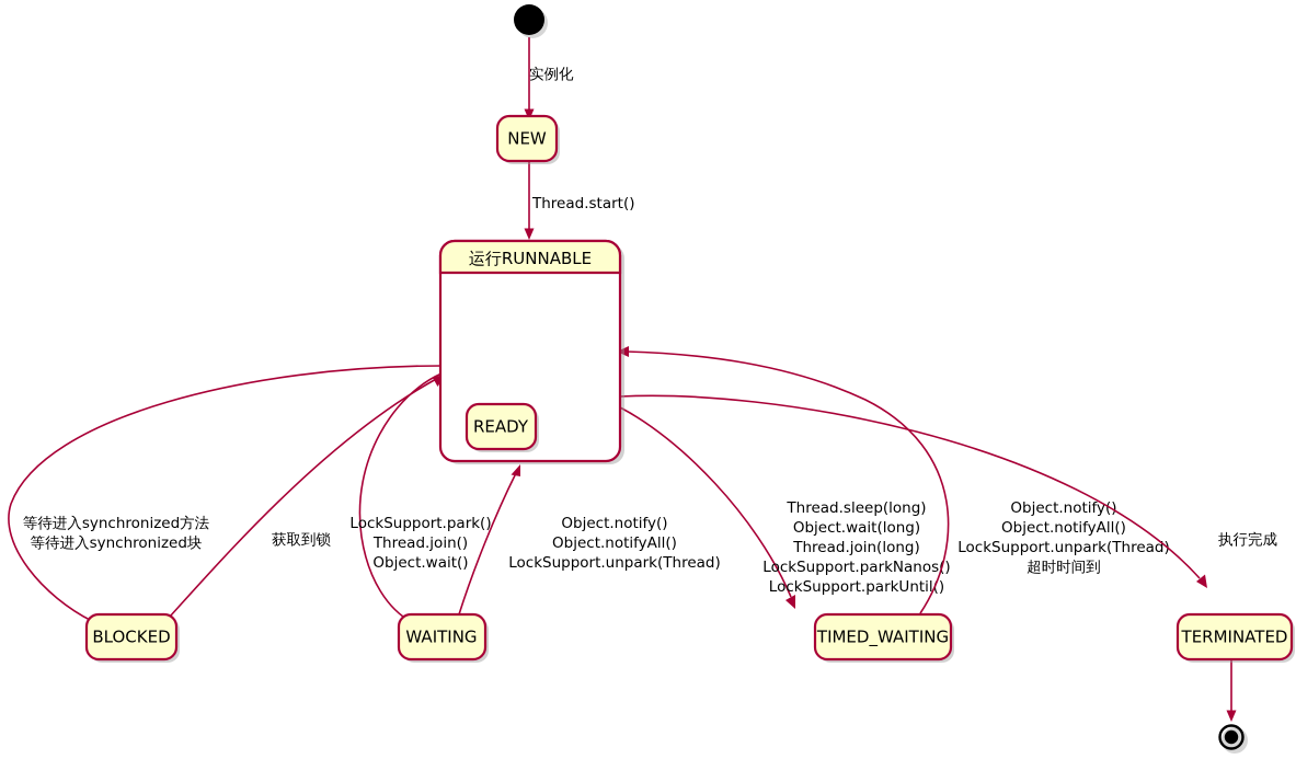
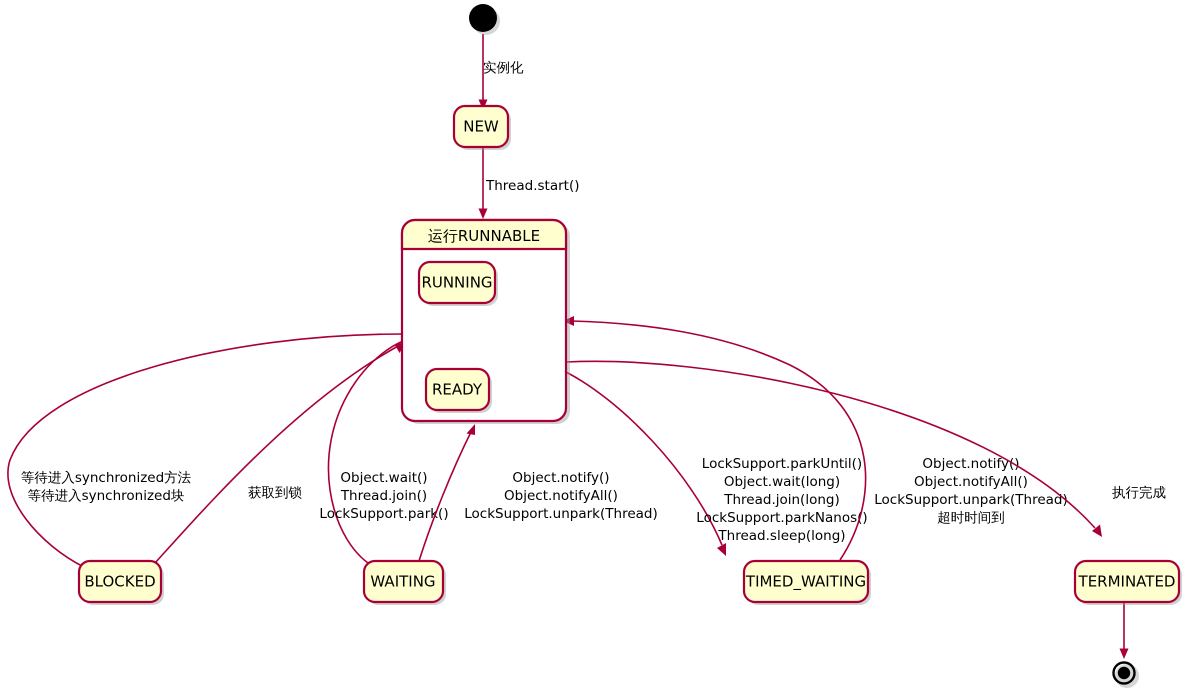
  实例化
  Thread.start()
  等待进入synchronized方法
  等待进入synchronized块
  获取到锁
- LockSupport.park()
+ Object.wait()
  Thread.join()
- Object.wait()
+ LockSupport.park()
  Object.notify()
  Object.notifyAll()
  LockSupport.unpark(Thread)
- Thread.sleep(long)
+ LockSupport.parkUntil()
  Object.wait(long)
  Thread.join(long)
  LockSupport.parkNanos)
- LockSupport.parkUntil()
+ Thread.sleep(long)
  Object.notify()
  Object.notifyAll()
  LockSupport.unpark(Thread
  超时时间到
  执行完成
  NEW
  运行RUNNABLE
+ RUNNING
  READY
  BLOCKED
  WAITING
  TIMED_WAITING
  TERMINATED
